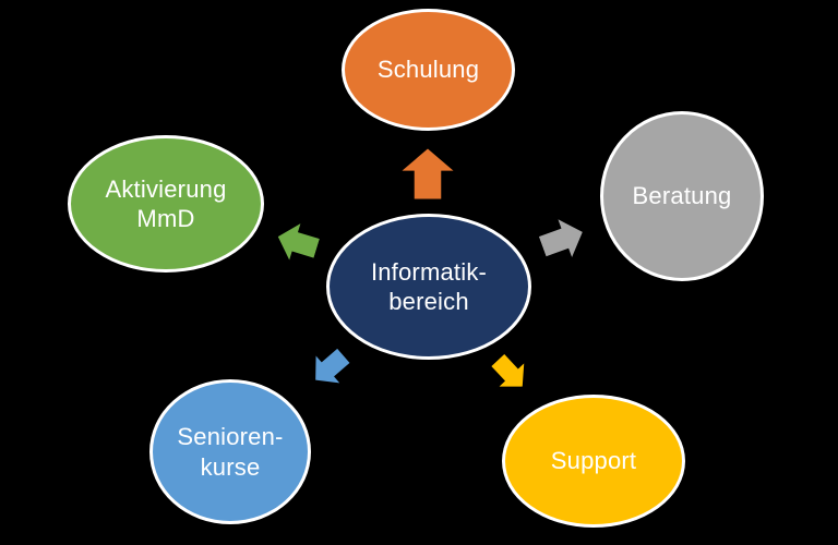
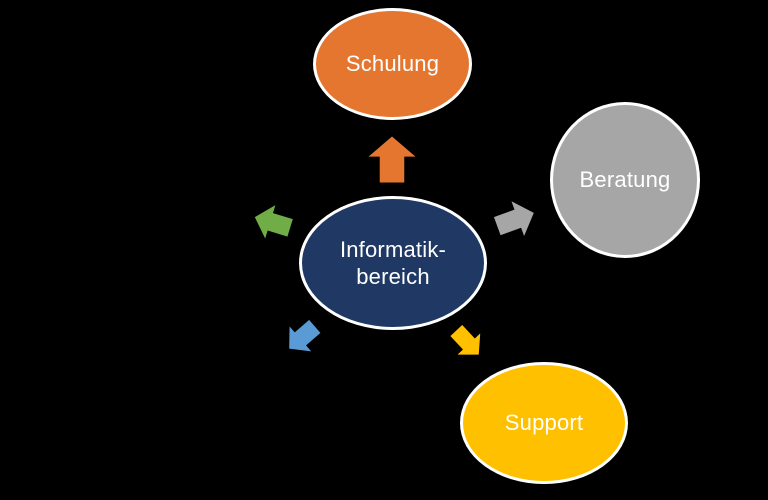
  Schulung
  Beratung
  Support
- Senioren-
- kurse
- Aktivierung
- MmD
  Informatik-
  bereich
